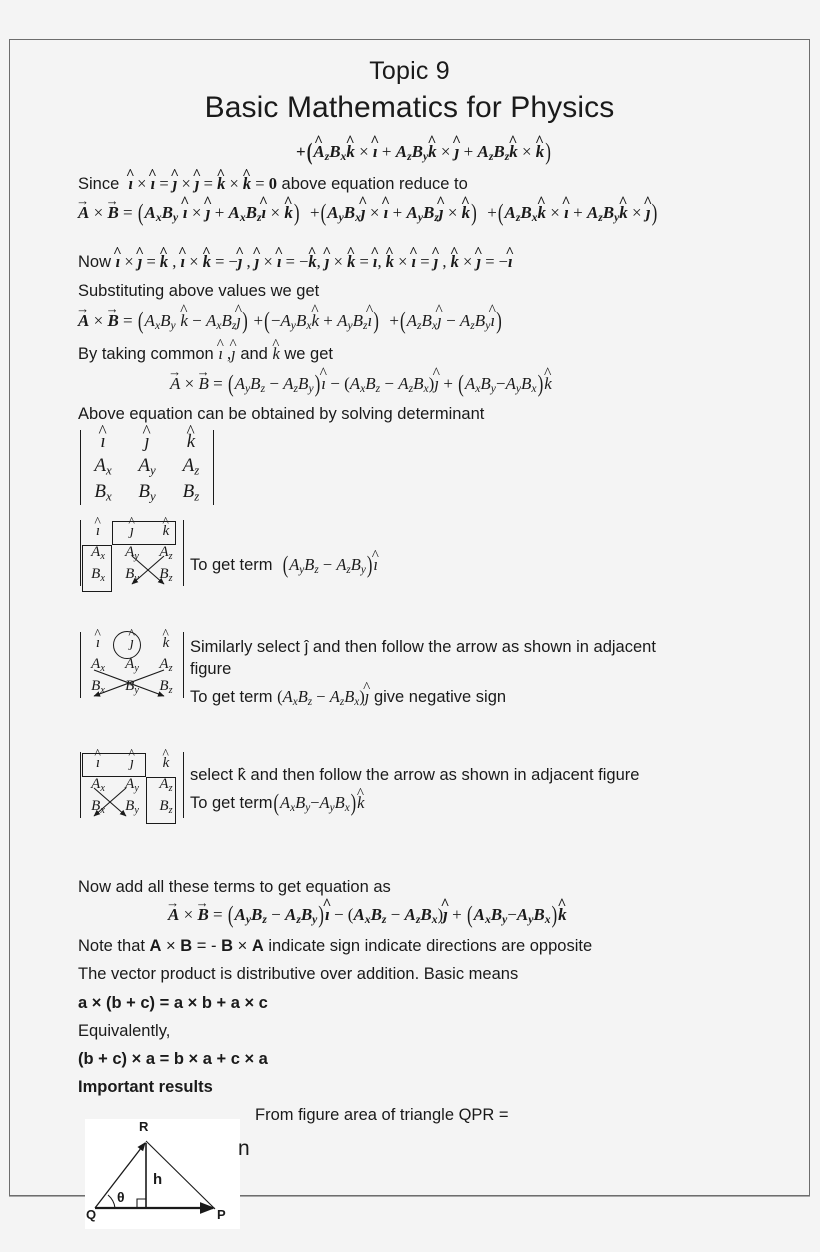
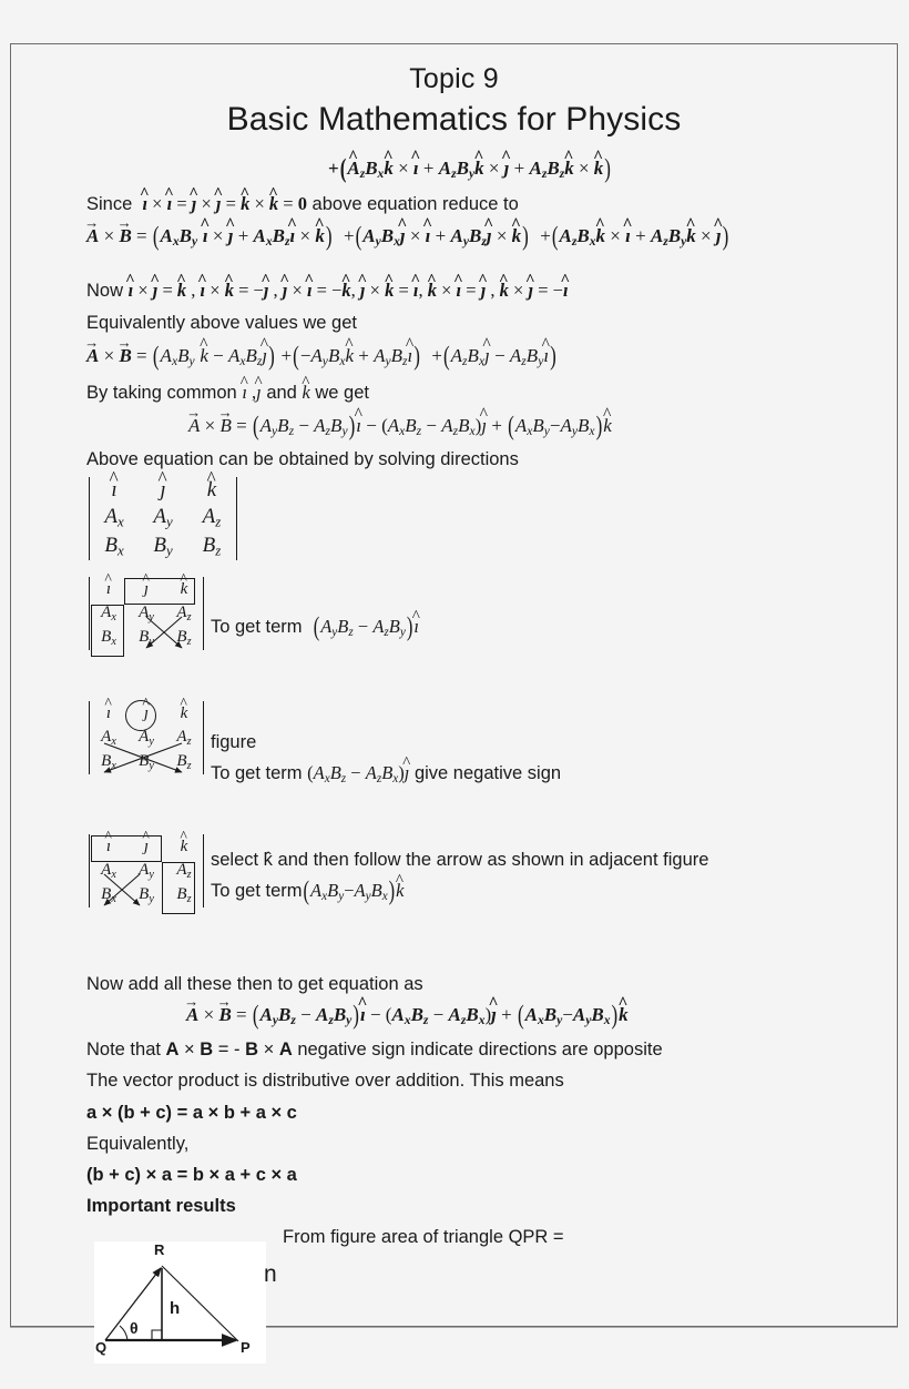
  Topic 9
  Basic Mathematics for Physics
  +(AzBxk × ı + AzByk × ȷ + AzBzk × k)
  Since ı × ı = ȷ × ȷ = k × k = 0 above equation reduce to
  A × B = (AxBy ı × ȷ + AxBzı × k) +(AyBxȷ × ı + AyBzȷ × k) +(AzBxk × ı + AzByk × ȷ)
  Now ı × ȷ = k , ı × k = −ȷ , ȷ × ı = −k, ȷ × k = ı, k × ı = ȷ , k × ȷ = −ı
- Substituting above values we get
+ Equivalently above values we get
  A × B = (AxBy k − AxBzȷ) +(−AyBxk + AyBzı) +(AzBxȷ − AzByı)
  By taking common ı ,ȷ and k we get
  A × B = (AyBz − AzBy)ı − (AxBz − AzBx)ȷ + (AxBy−AyBx)k
- Above equation can be obtained by solving determinant
+ Above equation can be obtained by solving directions
  ı	ȷ	k
  Ax	Ay	Az
  Bx	By	Bz
  ı	ȷ	k
  Ax	Ay	Az
  Bx	By	Bz
  To get term (AyBz − AzBy)ı
  ı	ȷ	k
  Ax	Ay	Az
  Bx	By	Bz
- Similarly select ĵ and then follow the arrow as shown in adjacent
  figure
  To get term (AxBz − AzBx)ȷ give negative sign
  ı	ȷ	k
  Ax	Ay	Az
  Bx	By	Bz
  select k̂ and then follow the arrow as shown in adjacent figure
  To get term(AxBy−AyBx)k
- Now add all these terms to get equation as
+ Now add all these then to get equation as
  A × B = (AyBz − AzBy)ı − (AxBz − AzBx)ȷ + (AxBy−AyBx)k
- Note that A × B = - B × A indicate sign indicate directions are opposite
+ Note that A × B = - B × A negative sign indicate directions are opposite
- The vector product is distributive over addition. Basic means
+ The vector product is distributive over addition. This means
  a × (b + c) = a × b + a × c
  Equivalently,
  (b + c) × a = b × a + c × a
  Important results
  From figure area of triangle QPR =
  R
  Q
  P
  h
  θ
  n
